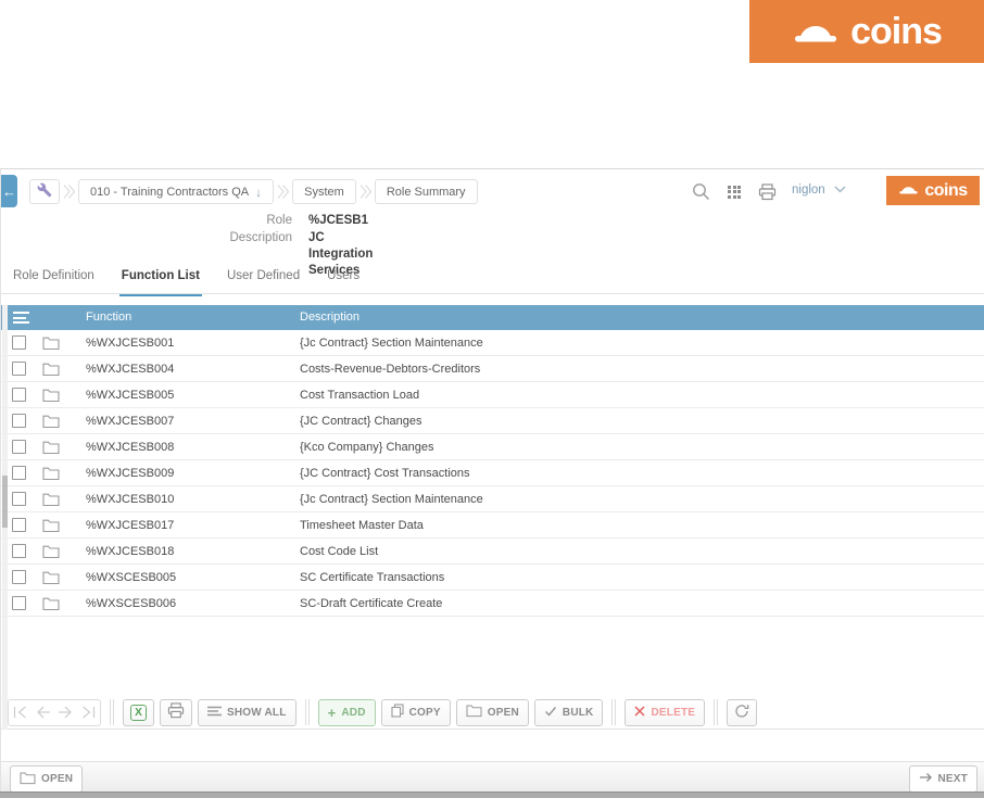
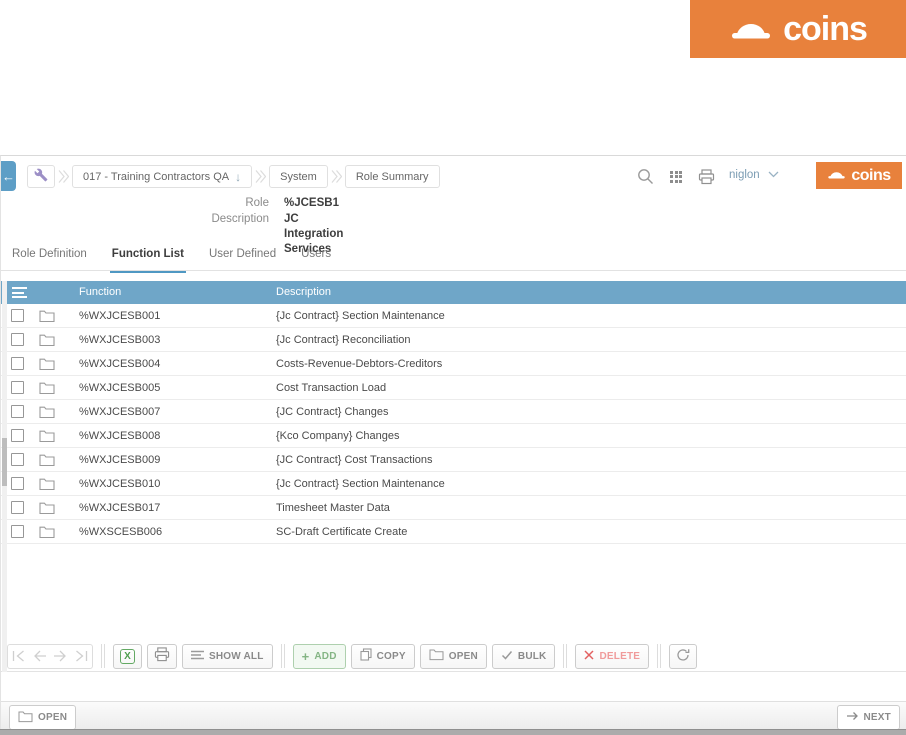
  coins
  ←
- 010 - Training Contractors QA
+ 017 - Training Contractors QA
  ↓
  System
  Role Summary
  niglon
  coins
  Role
  %JCESB1
  Description
  JC Integration Services
  Role Definition
  Function List
  User Defined
  Users
  Function
  Description
  %WXJCESB001
  {Jc Contract} Section Maintenance
+ %WXJCESB003
+ {Jc Contract} Reconciliation
  %WXJCESB004
  Costs-Revenue-Debtors-Creditors
  %WXJCESB005
  Cost Transaction Load
  %WXJCESB007
  {JC Contract} Changes
  %WXJCESB008
  {Kco Company} Changes
  %WXJCESB009
  {JC Contract} Cost Transactions
  %WXJCESB010
  {Jc Contract} Section Maintenance
  %WXJCESB017
  Timesheet Master Data
- %WXJCESB018
- Cost Code List
- %WXSCESB005
- SC Certificate Transactions
  %WXSCESB006
  SC-Draft Certificate Create
  X
  SHOW ALL
  +
  ADD
  COPY
  OPEN
  BULK
  DELETE
  OPEN
  NEXT
